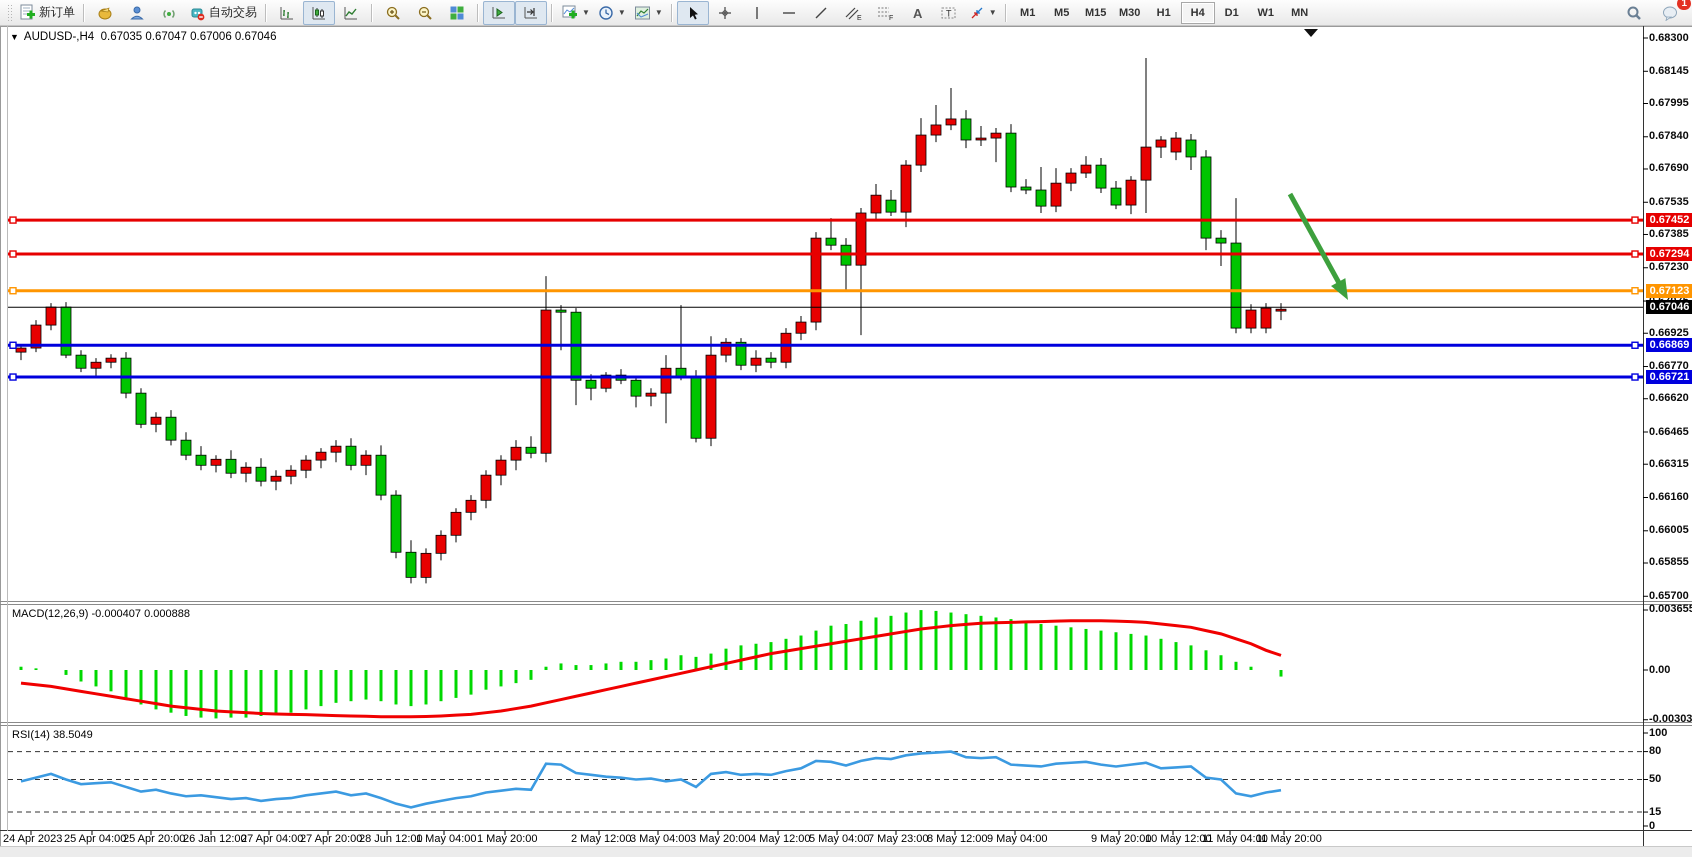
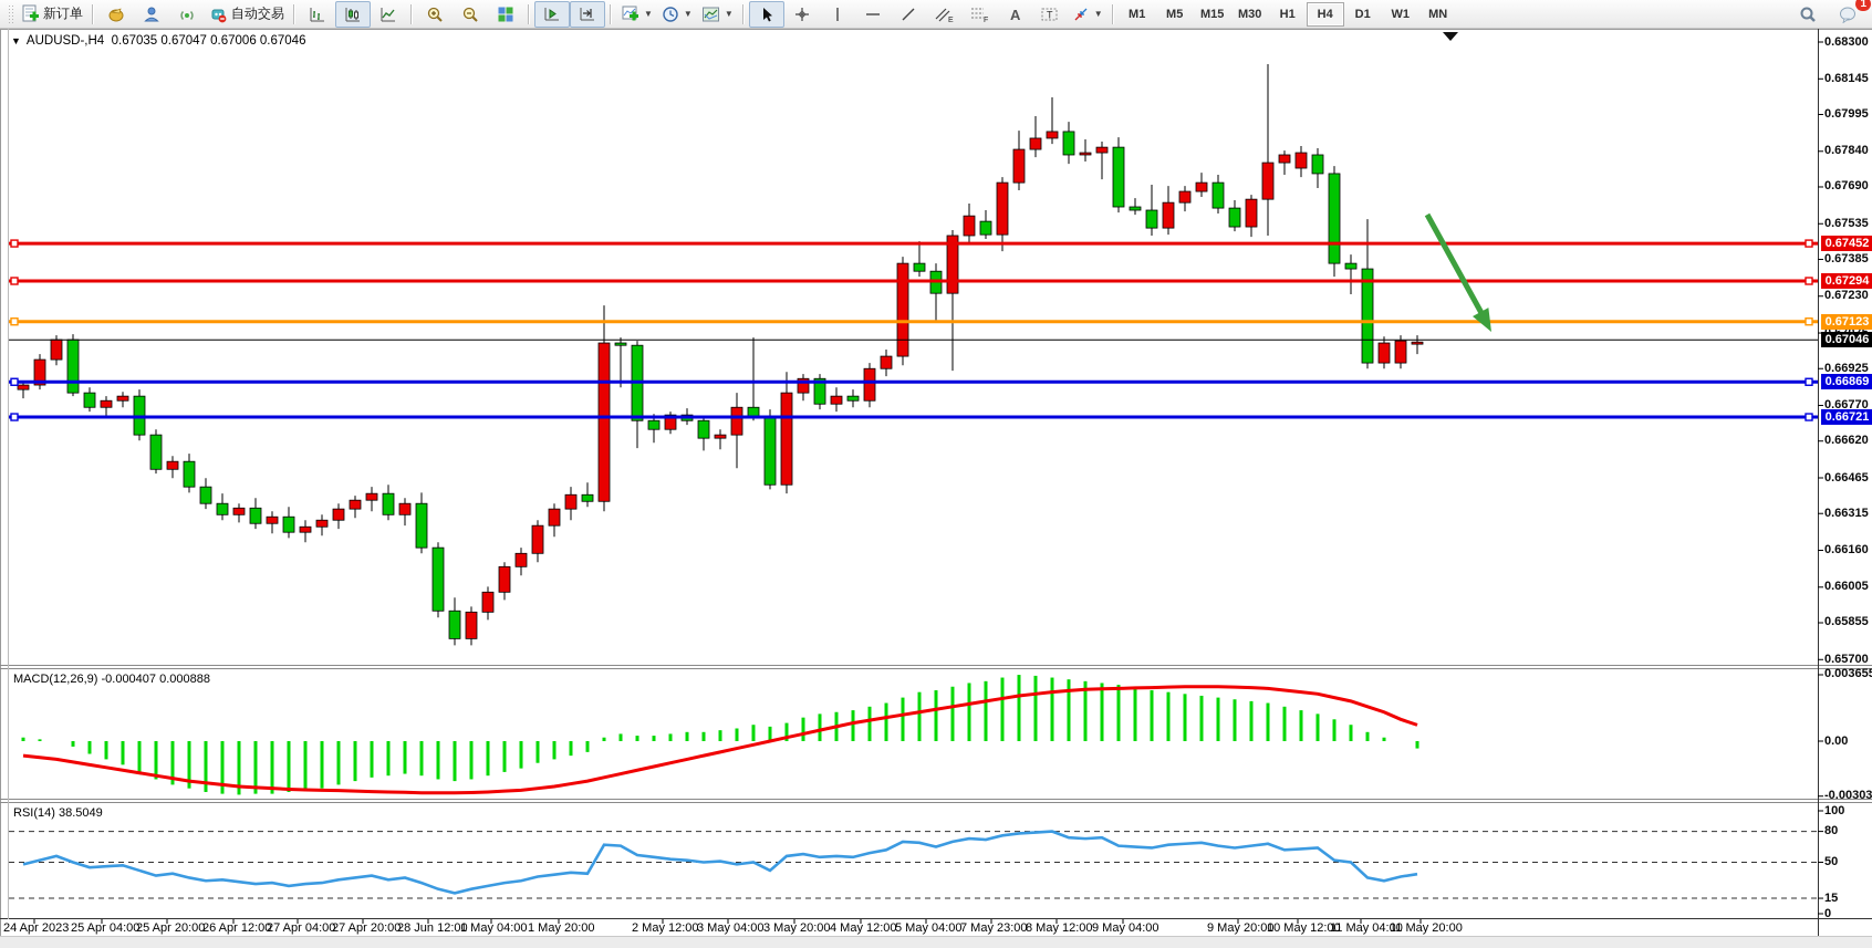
  新订单
  自动交易
  ▼
  ▼
  ▼
  A
  T
  ▼
  M1
  M5
  M15
  M30
  H1
  H4
  D1
  W1
  MN
  1
  ▼ AUDUSD-,H4 0.67035 0.67047 0.67006 0.67046
  MACD(12,26,9) -0.000407 0.000888
  RSI(14) 38.5049
  0.68300
  0.68145
  0.67995
  0.67840
  0.67690
  0.67535
  0.67385
  0.67230
  0.66925
  0.66770
  0.66620
  0.66465
  0.66315
  0.66160
  0.66005
  0.65855
  0.65700
  0.67452
  0.67294
  0.67123
  0.66869
  0.66721
  0.67046
  0.00365
  0.00
  -0.00303
  100
  80
  50
  15
  0
  24 Apr 2023
  25 Apr 04:00
  25 Apr 20:00
- 26 Jan 12:00
+ 26 Apr 12:00
  27 Apr 04:00
  27 Apr 20:00
  28 Jun 12:00
  1 May 04:00
  1 May 20:00
  2 May 12:00
  3 May 04:00
  3 May 20:00
  4 May 12:00
  5 May 04:00
  7 May 23:00
  8 May 12:00
  9 May 04:00
  9 May 20:00
  10 May 12:00
  11 May 04:00
  11 May 20:00
